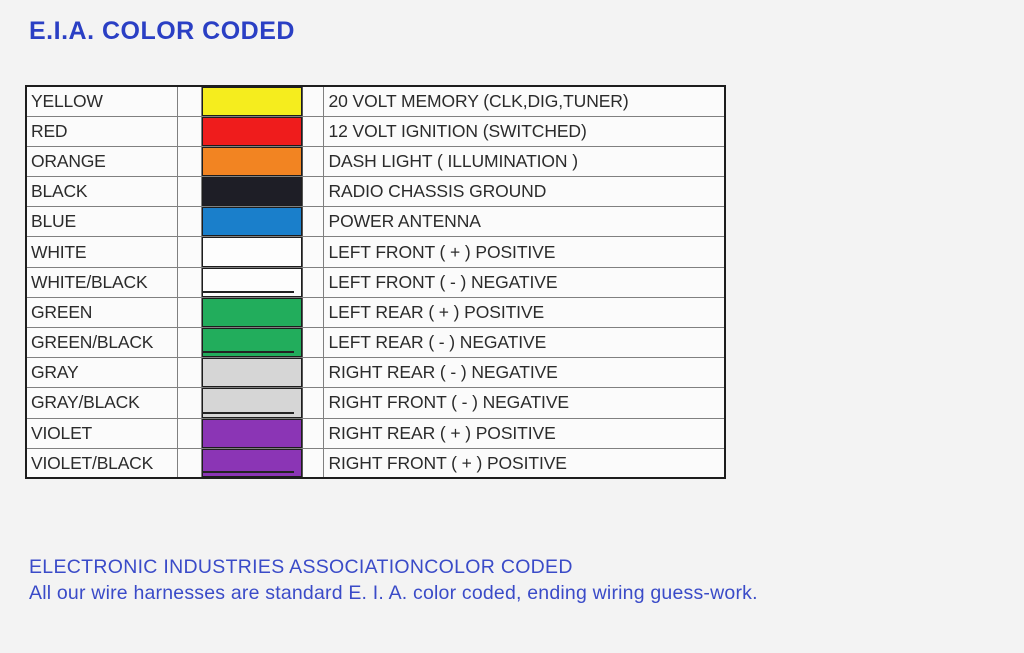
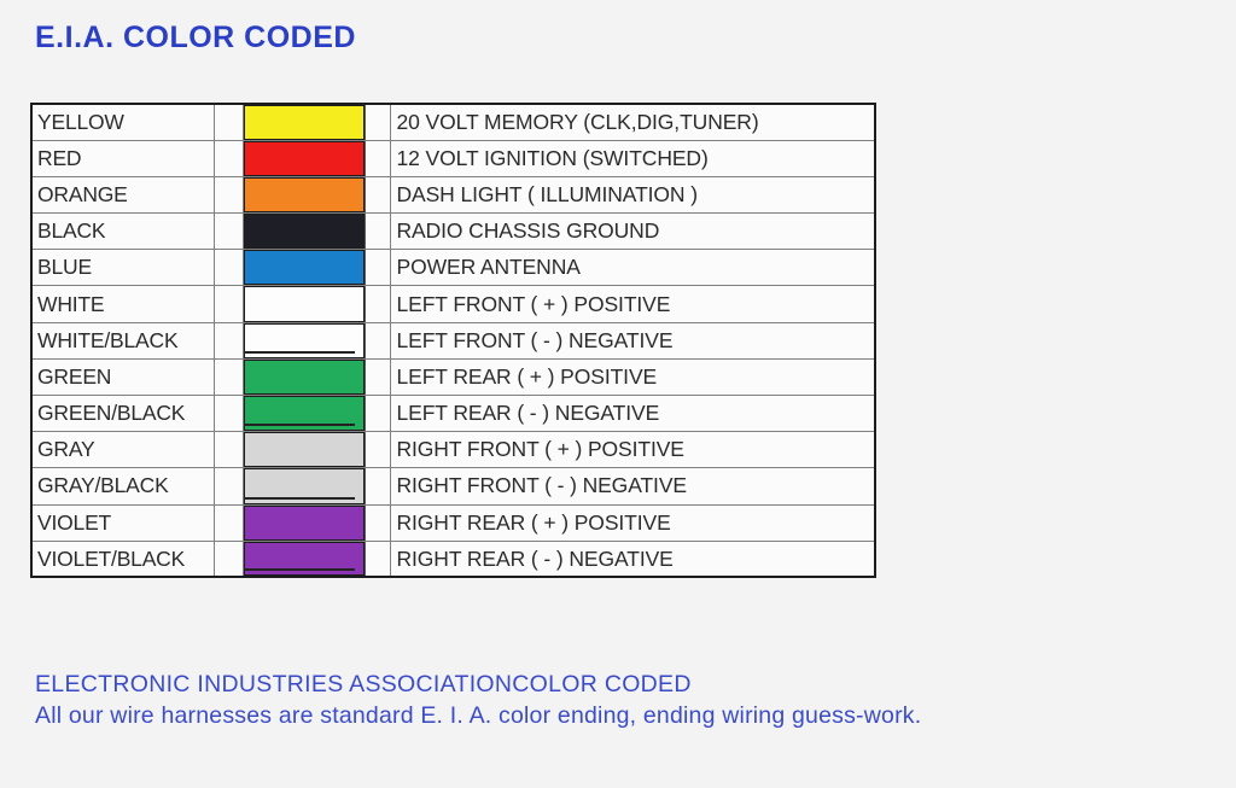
  E.I.A. COLOR CODED
  YELLOW				20 VOLT MEMORY (CLK,DIG,TUNER)
  RED				12 VOLT IGNITION (SWITCHED)
  ORANGE				DASH LIGHT ( ILLUMINATION )
  BLACK				RADIO CHASSIS GROUND
  BLUE				POWER ANTENNA
  WHITE				LEFT FRONT ( + ) POSITIVE
  WHITE/BLACK				LEFT FRONT ( - ) NEGATIVE
  GREEN				LEFT REAR ( + ) POSITIVE
  GREEN/BLACK				LEFT REAR ( - ) NEGATIVE
- GRAY				RIGHT REAR ( - ) NEGATIVE
+ GRAY				RIGHT FRONT ( + ) POSITIVE
  GRAY/BLACK				RIGHT FRONT ( - ) NEGATIVE
  VIOLET				RIGHT REAR ( + ) POSITIVE
- VIOLET/BLACK				RIGHT FRONT ( + ) POSITIVE
+ VIOLET/BLACK				RIGHT REAR ( - ) NEGATIVE
  ELECTRONIC INDUSTRIES ASSOCIATIONCOLOR CODED
- All our wire harnesses are standard E. I. A. color coded, ending wiring guess-work.
+ All our wire harnesses are standard E. I. A. color ending, ending wiring guess-work.
